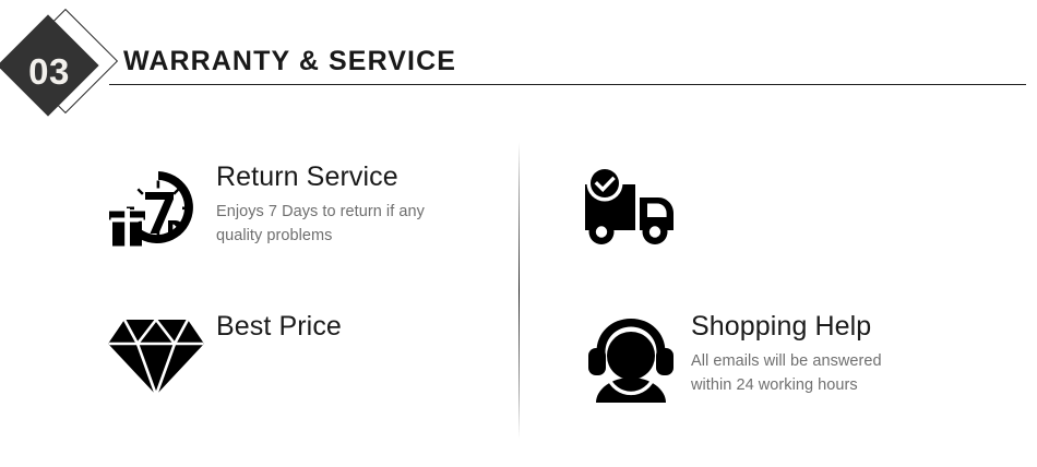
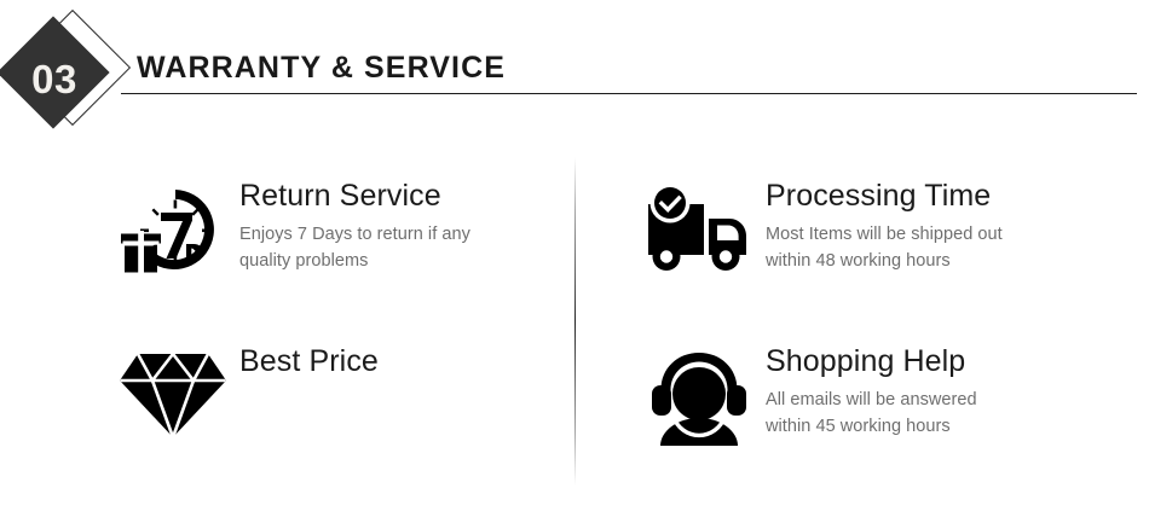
  03
  WARRANTY & SERVICE
  Return Service
  Enjoys 7 Days to return if any
  quality problems
+ Processing Time
+ Most Items will be shipped out
+ within 48 working hours
  Best Price
  Shopping Help
  All emails will be answered
- within 24 working hours
+ within 45 working hours
